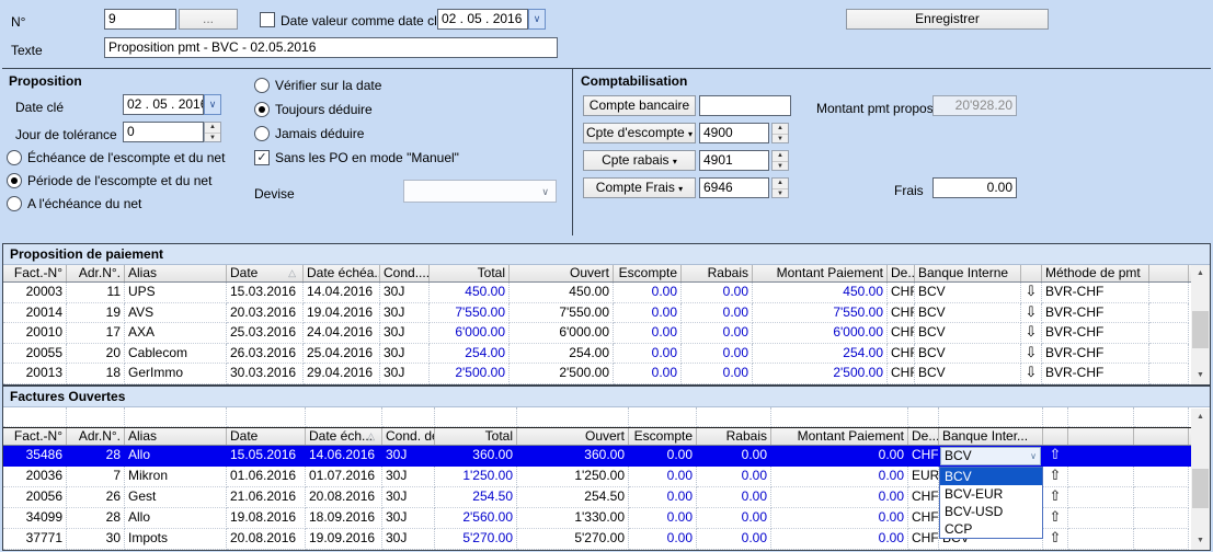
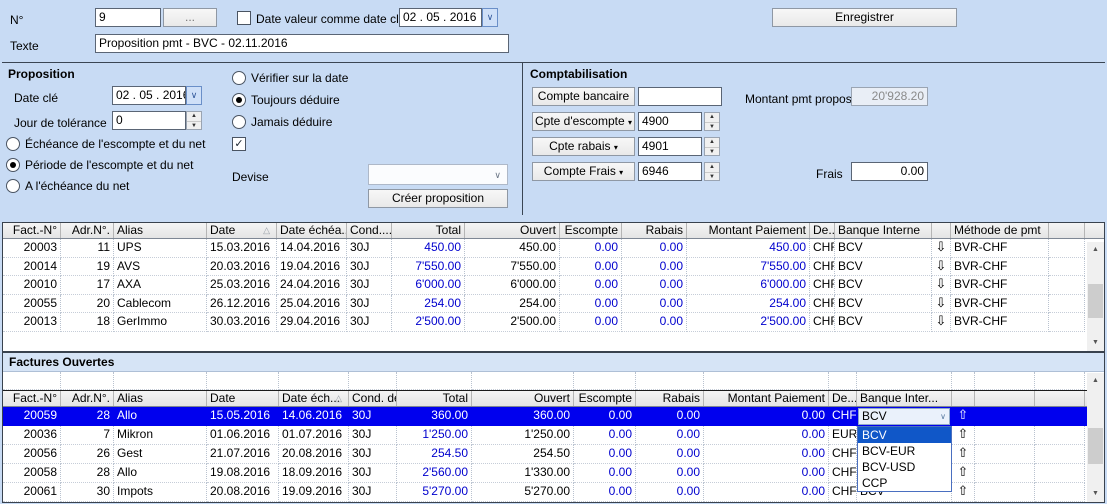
  N°
  9
  ...
  Date valeur comme date cl
  02 . 05 . 2016
  ∨
  Enregistrer
  Texte
- Proposition pmt - BVC - 02.05.2016
+ Proposition pmt - BVC - 02.11.2016
  Proposition
  Date clé
  02 . 05 . 201
  ∨
  Jour de tolérance
  0
  Échéance de l'escompte et du net
  Période de l'escompte et du net
  A l'échéance du net
  Vérifier sur la date
  Toujours déduire
  Jamais déduire
  ✓
- Sans les PO en mode "Manuel"
  Devise
  ∨
+ Créer proposition
  Comptabilisation
  Compte bancaire
  Cpte d'escompte ▾
  4900
  Cpte rabais ▾
  4901
  Compte Frais ▾
  6946
  Montant pmt propos
  20'928.20
  Frais
  0.00
- Proposition de paiement
  Fact.-N°
  Adr.N°.
  Alias
  Date
  △
  Date échéa.
  Cond....
  Total
  Ouvert
  Escompte
  Rabais
  Montant Paiement
  De..
  Banque Interne
  Méthode de pmt
  20003
  11
  UPS
  15.03.2016
  14.04.2016
  30J
  450.00
  450.00
  0.00
  0.00
  450.00
  CHF
  BCV
  ⇩
  BVR-CHF
  20014
  19
  AVS
  20.03.2016
  19.04.2016
  30J
  7'550.00
  7'550.00
  0.00
  0.00
  7'550.00
  CHF
  BCV
  ⇩
  BVR-CHF
  20010
  17
  AXA
  25.03.2016
  24.04.2016
  30J
  6'000.00
  6'000.00
  0.00
  0.00
  6'000.00
  CHF
  BCV
  ⇩
  BVR-CHF
  20055
  20
  Cablecom
- 26.03.2016
+ 26.12.2016
  25.04.2016
  30J
  254.00
  254.00
  0.00
  0.00
  254.00
  CHF
  BCV
  ⇩
  BVR-CHF
  20013
  18
  GerImmo
  30.03.2016
  29.04.2016
  30J
  2'500.00
  2'500.00
  0.00
  0.00
  2'500.00
  CHF
  BCV
  ⇩
  BVR-CHF
  Factures Ouvertes
  Fact.-N°
  Adr.N°.
  Alias
  Date
  Date éch...
  △
  Total
  Ouvert
  Escompte
  Rabais
  Montant Paiement
  De...
  Banque Inter...
- 35486
+ 20059
  28
  Allo
  15.05.2016
  14.06.2016
  30J
  360.00
  360.00
  0.00
  0.00
  0.00
  CHF
  BCV
  ∨
  ⇧
  20036
  7
  Mikron
  01.06.2016
  01.07.2016
  30J
  1'250.00
  1'250.00
  0.00
  0.00
  0.00
  EUR
  ⇧
  20056
  26
  Gest
- 21.06.2016
+ 21.07.2016
  20.08.2016
  30J
  254.50
  254.50
  0.00
  0.00
  0.00
  CHF
  ⇧
- 34099
+ 20058
  28
  Allo
  19.08.2016
  18.09.2016
  30J
  2'560.00
  1'330.00
  0.00
  0.00
  0.00
  CHF
  ⇧
- 37771
+ 20061
  30
  Impots
  20.08.2016
  19.09.2016
  30J
  5'270.00
  5'270.00
  0.00
  0.00
  0.00
  CHF
  ⇧
  BCV
  BCV-EUR
  BCV-USD
  CCP
